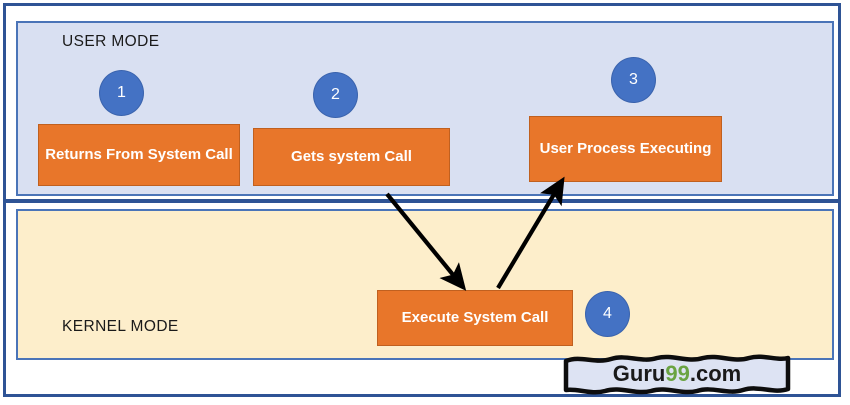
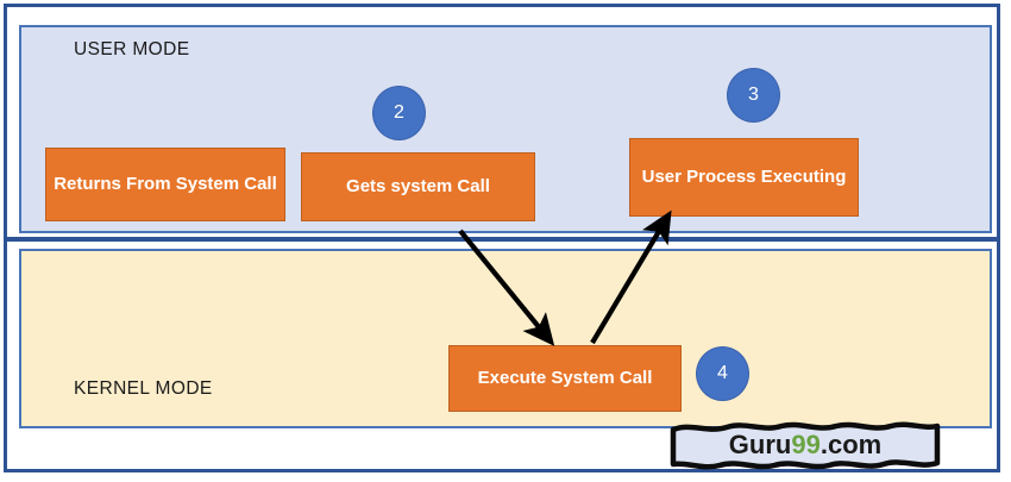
  USER MODE
  KERNEL MODE
- 1
  2
  3
  4
  Returns From System Call
  Gets system Call
  User Process Executing
  Execute System Call
  Guru
  99
  .com
